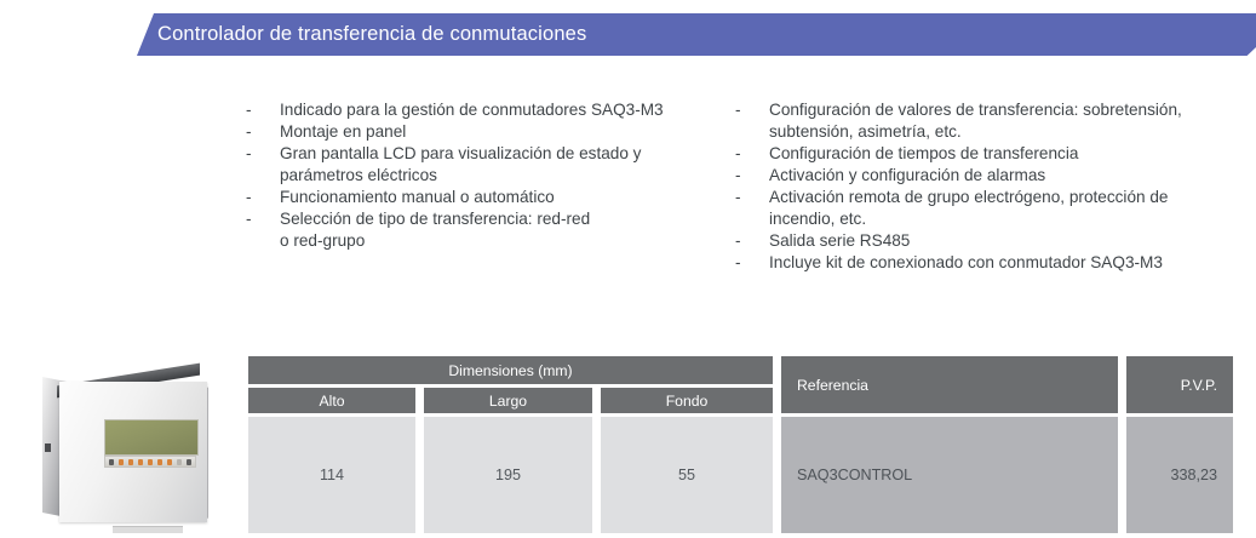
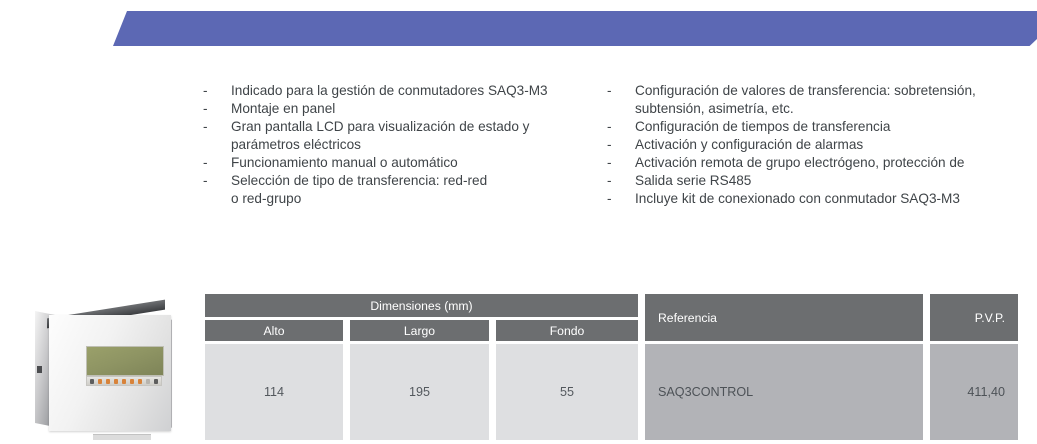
- Controlador de transferencia de conmutaciones
  -
  Indicado para la gestión de conmutadores SAQ3-M3
  -
  Montaje en panel
  -
  Gran pantalla LCD para visualización de estado y
  parámetros eléctricos
  -
  Funcionamiento manual o automático
  -
  Selección de tipo de transferencia: red-red
  o red-grupo
  -
  Configuración de valores de transferencia: sobretensión,
  subtensión, asimetría, etc.
  -
  Configuración de tiempos de transferencia
  -
  Activación y configuración de alarmas
  -
  Activación remota de grupo electrógeno, protección de
- incendio, etc.
  -
  Salida serie RS485
  -
  Incluye kit de conexionado con conmutador SAQ3-M3
  Dimensiones (mm)
  Alto
  Largo
  Fondo
  Referencia
  P.V.P.
  114
  195
  55
  SAQ3CONTROL
- 338,23
+ 411,40
